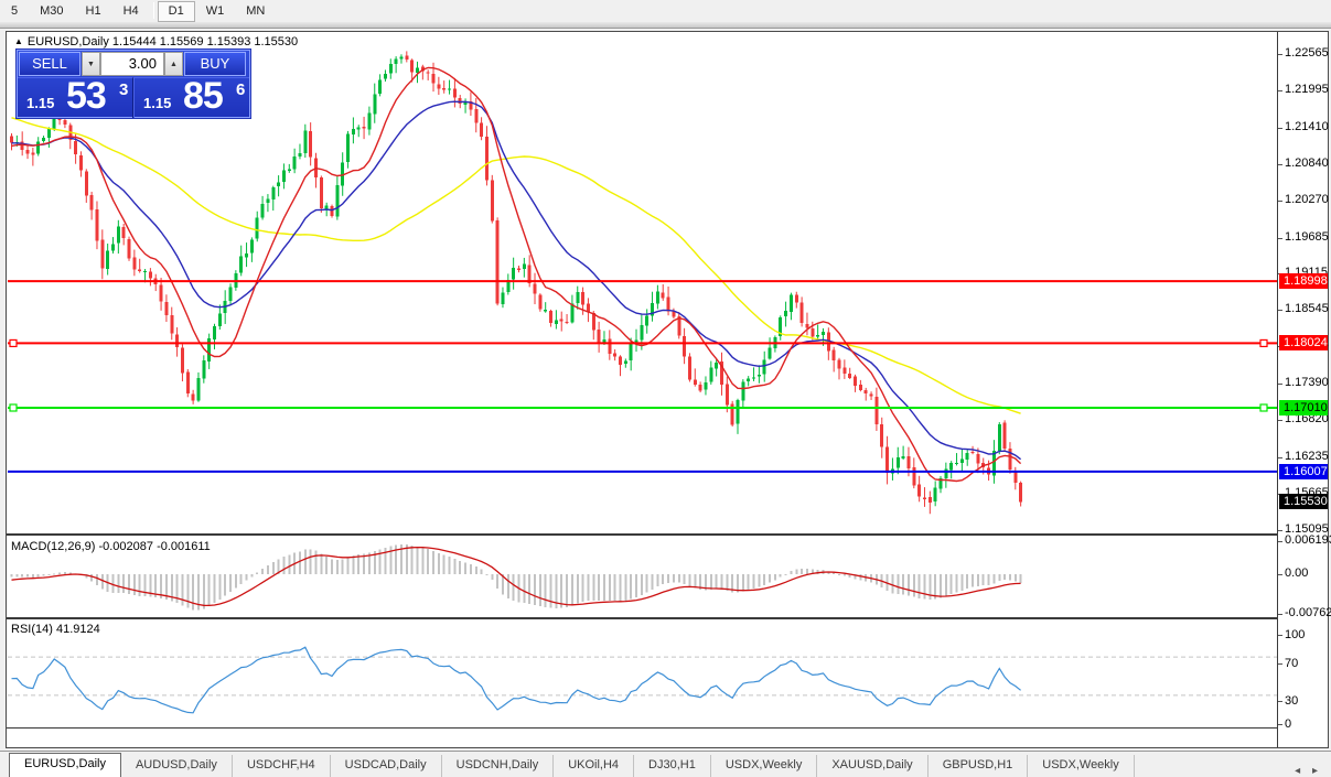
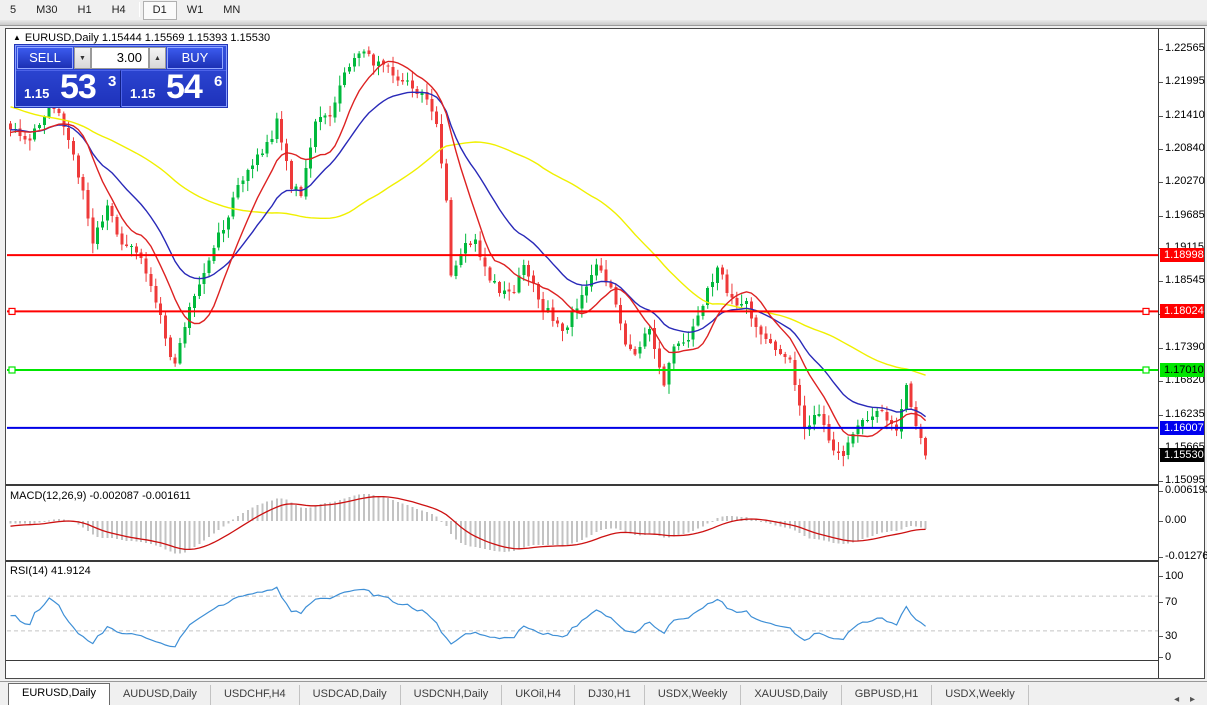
  5
  M30
  H1
  H4
  D1
  W1
  MN
  ▲ EURUSD,Daily 1.15444 1.15569 1.15393 1.15530
  SELL
  3.00
  BUY
  1.15
  53
  3
  1.15
- 85
+ 54
  6
  MACD(12,26,9) -0.002087 -0.001611
  RSI(14) 41.9124
  1.22565
  1.21995
  1.21410
  1.20840
  1.20270
  1.19685
  1.18545
  1.17390
  1.16820
  1.16235
  1.15665
  1.15095
  0.00619
  0.00
- -0.00762
+ -0.01276
  100
  70
  30
  0
  1.18998
  1.18024
  1.17010
  1.16007
  1.15530
  EURUSD,Daily
  AUDUSD,Daily
  USDCHF,H4
  USDCAD,Daily
  USDCNH,Daily
  UKOil,H4
  DJ30,H1
  USDX,Weekly
  XAUUSD,Daily
  GBPUSD,H1
  USDX,Weekly
  ◂ ▸
